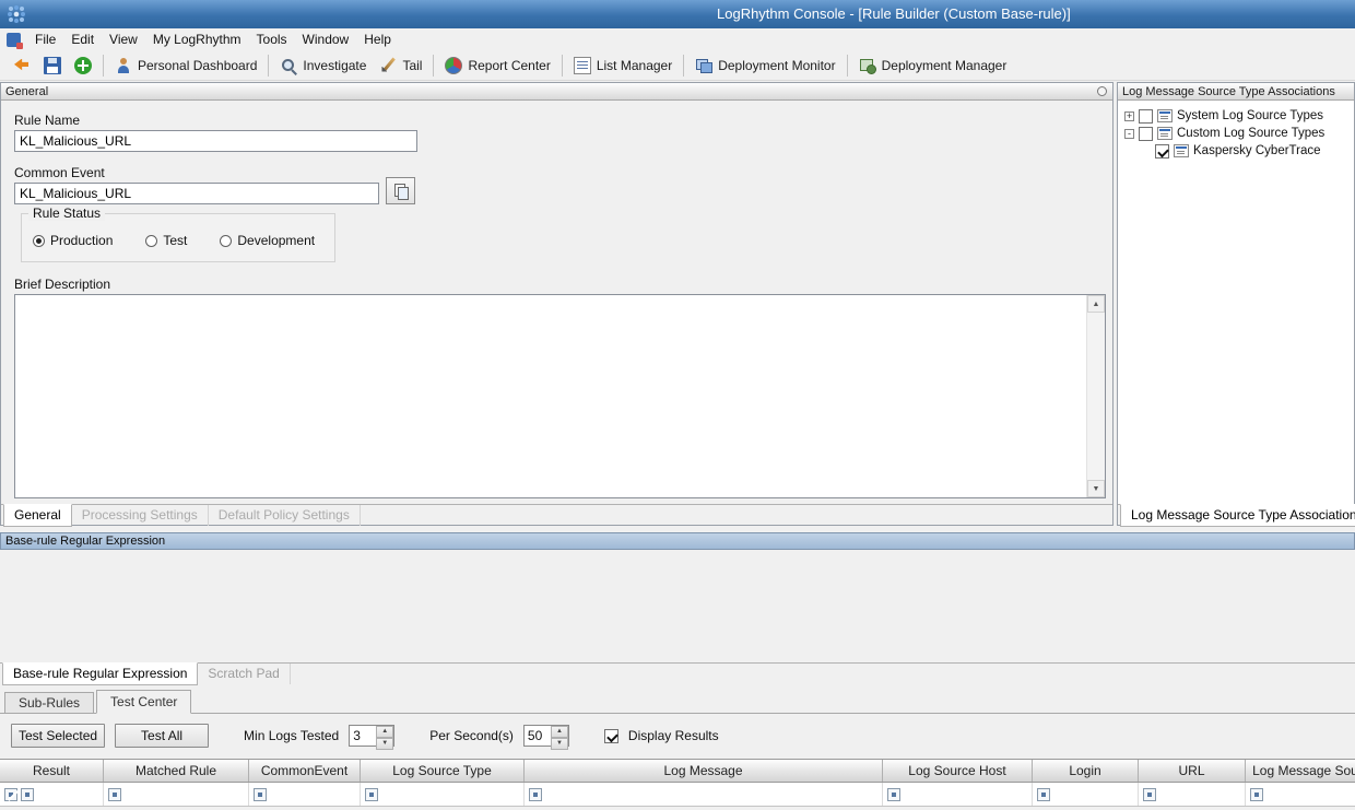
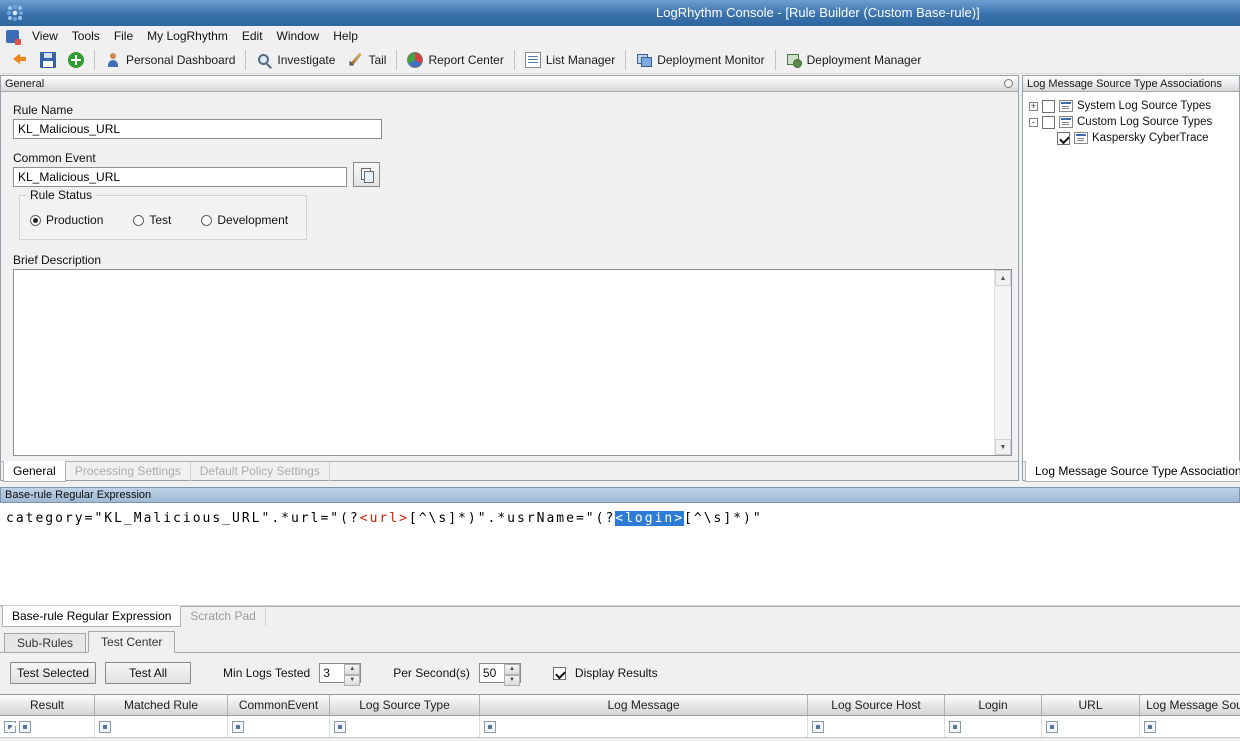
  LogRhythm Console - [Rule Builder (Custom Base-rule)]
- File
+ View
- Edit
+ Tools
- View
+ File
  My LogRhythm
- Tools
+ Edit
  Window
  Help
  Personal Dashboard
  Investigate
  Tail
  Report Center
  List Manager
  Deployment Monitor
  Deployment Manager
  General
  Rule Name
  KL_Malicious_URL
  Common Event
  KL_Malicious_URL
  Rule Status
  Production
  Test
  Development
  Brief Description
  General
  Processing Settings
  Default Policy Settings
  Log Message Source Type Associations
  +
  System Log Source Types
  -
  Custom Log Source Types
  Kaspersky CyberTrace
  Log Message Source Type Association
  Base-rule Regular Expression
+ category="KL_Malicious_URL".*url="(?<url>[^\s]*)".*usrName="(?<login>[^\s]*)"
  Base-rule Regular Expression
  Scratch Pad
  Sub-Rules
  Test Center
  Test Selected
  Test All
  Min Logs Tested
  3
  Per Second(s)
  50
  Display Results
  Result
  Matched Rule
  CommonEvent
  Log Source Type
  Log Message
  Log Source Host
  Login
  URL
  Log Message So
